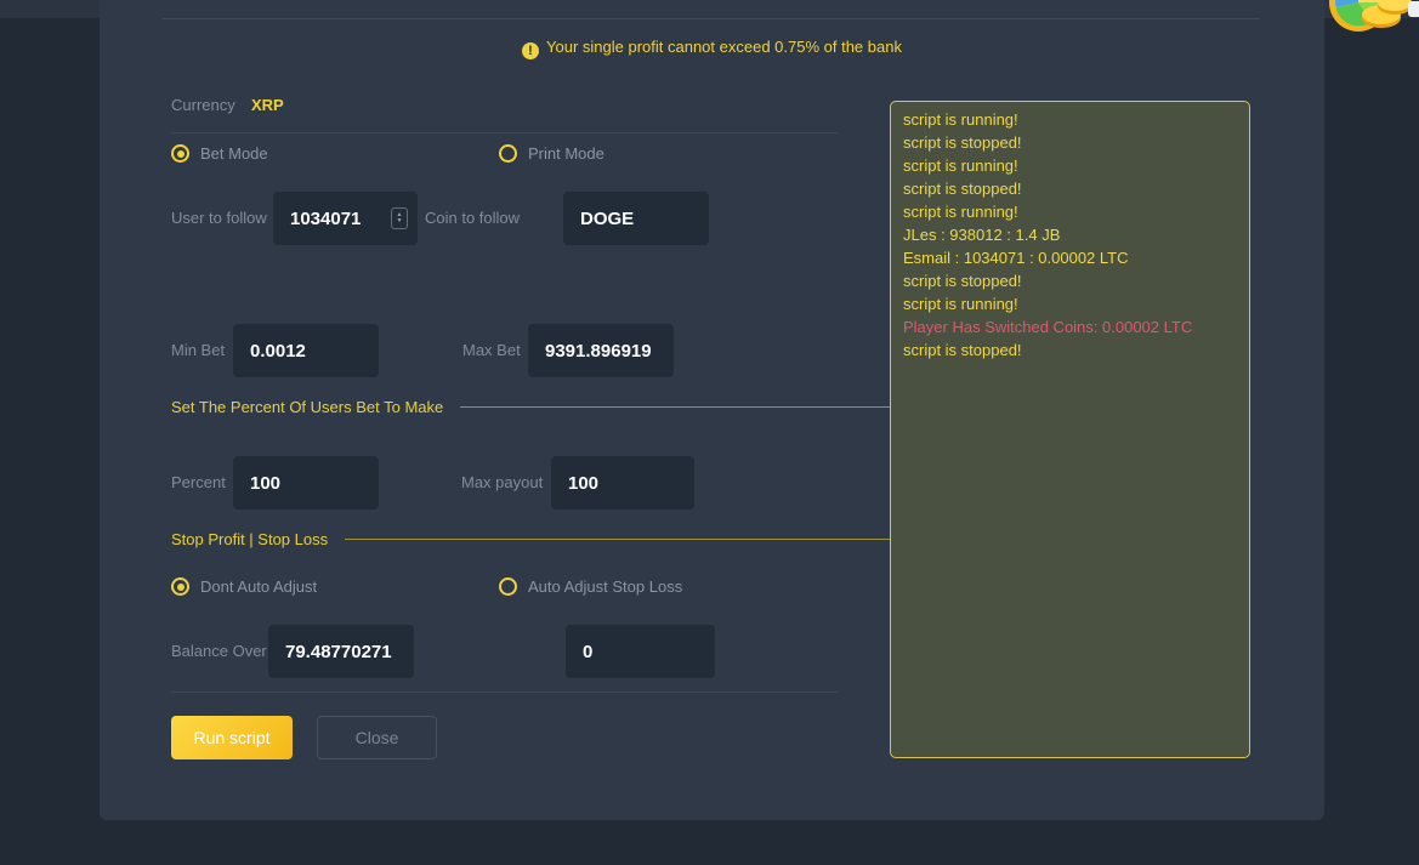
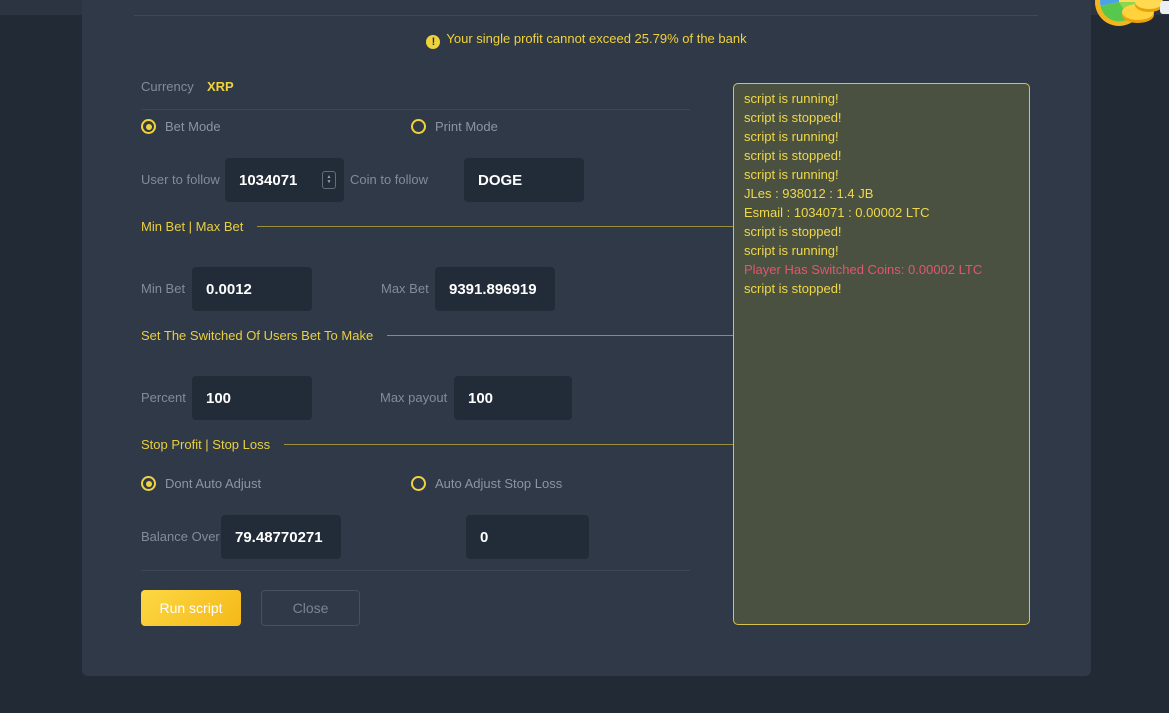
- ! Your single profit cannot exceed 0.75% of the bank
+ ! Your single profit cannot exceed 25.79% of the bank
  Currency
  XRP
  Bet Mode
  Print Mode
  User to follow
  1034071
  Coin to follow
  DOGE
+ Min Bet | Max Bet
  Min Bet
  0.0012
  Max Bet
  9391.896919
- Set The Percent Of Users Bet To Make
+ Set The Switched Of Users Bet To Make
  Percent
  100
  Max payout
  100
  Stop Profit | Stop Loss
  Dont Auto Adjust
  Auto Adjust Stop Loss
  Balance Over
  79.48770271
  0
  Run script
  Close
  script is running!
  script is stopped!
  script is running!
  script is stopped!
  script is running!
  JLes : 938012 : 1.4 JB
  Esmail : 1034071 : 0.00002 LTC
  script is stopped!
  script is running!
  Player Has Switched Coins: 0.00002 LTC
  script is stopped!
